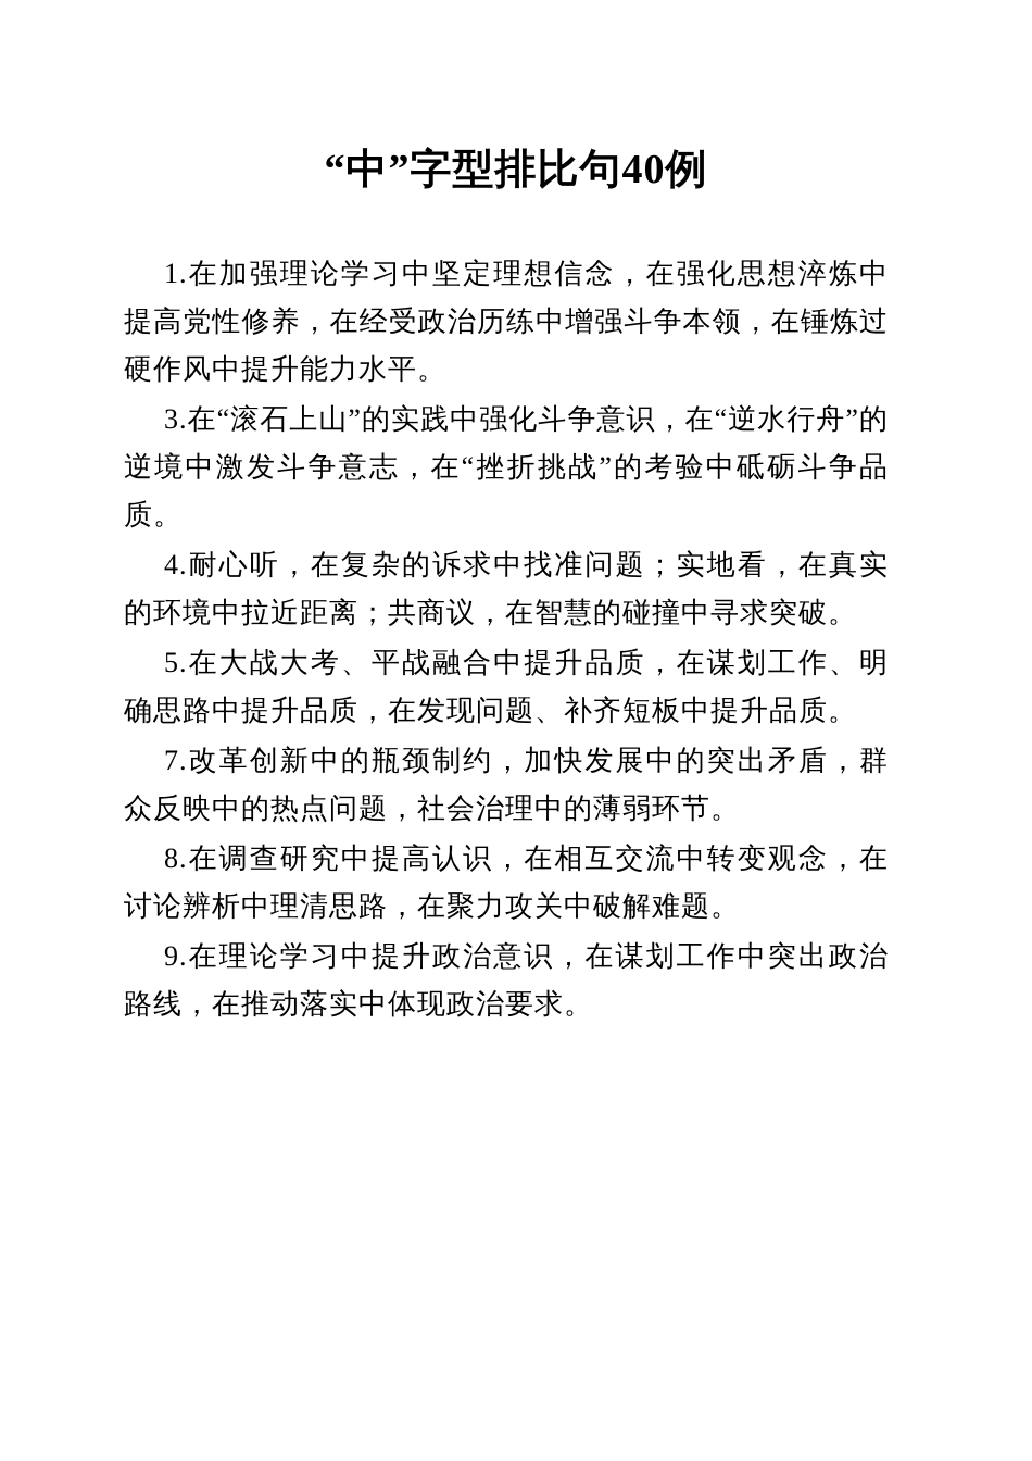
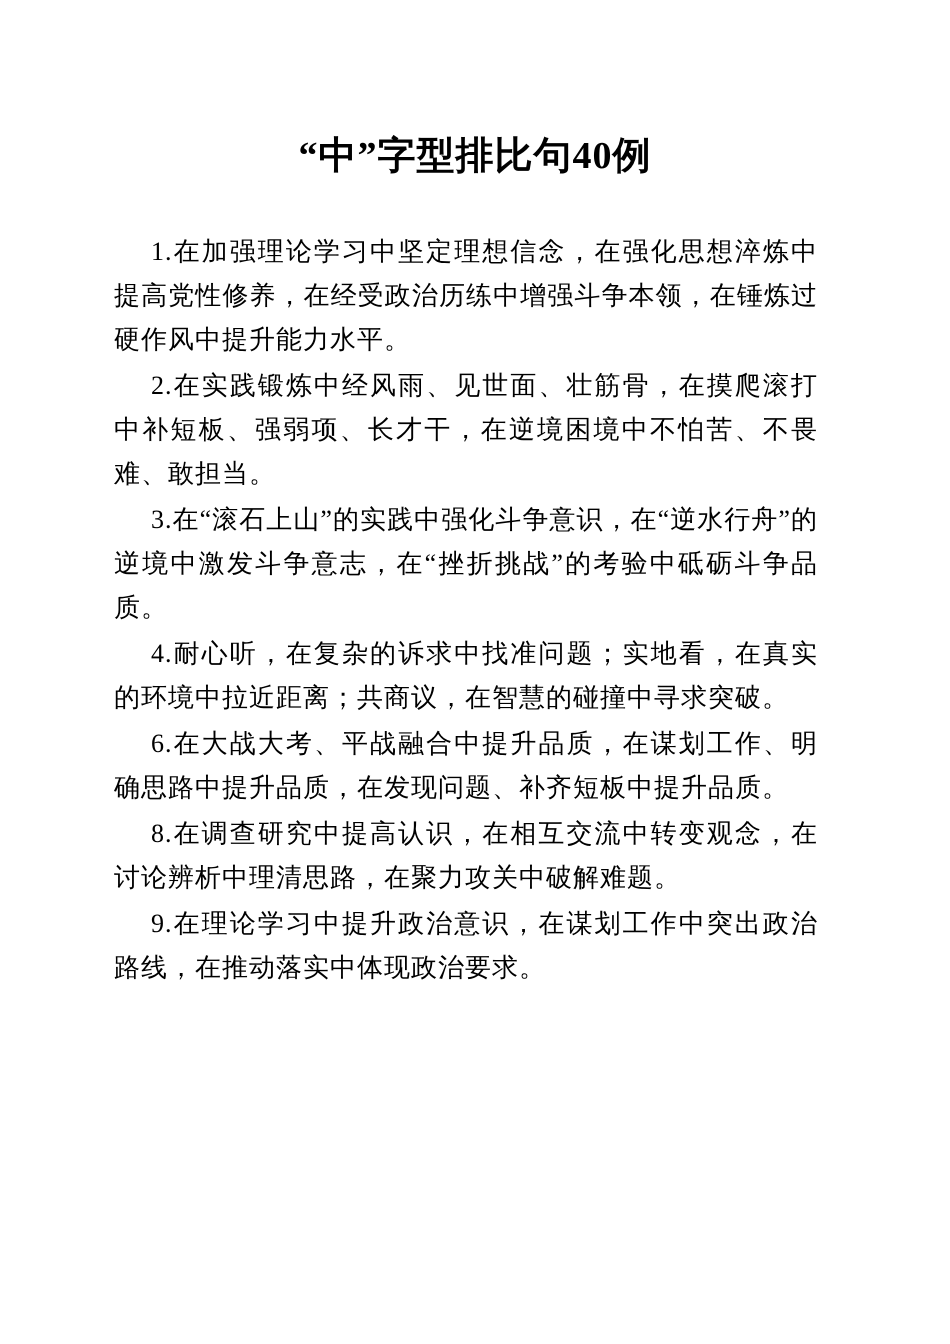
  “中”字型排比句40例
  1.在加强理论学习中坚定理想信念，在强化思想淬炼中提高党性修养，在经受政治历练中增强斗争本领，在锤炼过硬作风中提升能力水平。
+ 2.在实践锻炼中经风雨、见世面、壮筋骨，在摸爬滚打中补短板、强弱项、长才干，在逆境困境中不怕苦、不畏难、敢担当。
  3.在“滚石上山”的实践中强化斗争意识，在“逆水行舟”的逆境中激发斗争意志，在“挫折挑战”的考验中砥砺斗争品质。
  4.耐心听，在复杂的诉求中找准问题；实地看，在真实的环境中拉近距离；共商议，在智慧的碰撞中寻求突破。
- 5.在大战大考、平战融合中提升品质，在谋划工作、明确思路中提升品质，在发现问题、补齐短板中提升品质。
+ 6.在大战大考、平战融合中提升品质，在谋划工作、明确思路中提升品质，在发现问题、补齐短板中提升品质。
- 7.改革创新中的瓶颈制约，加快发展中的突出矛盾，群众反映中的热点问题，社会治理中的薄弱环节。
  8.在调查研究中提高认识，在相互交流中转变观念，在讨论辨析中理清思路，在聚力攻关中破解难题。
  9.在理论学习中提升政治意识，在谋划工作中突出政治路线，在推动落实中体现政治要求。
